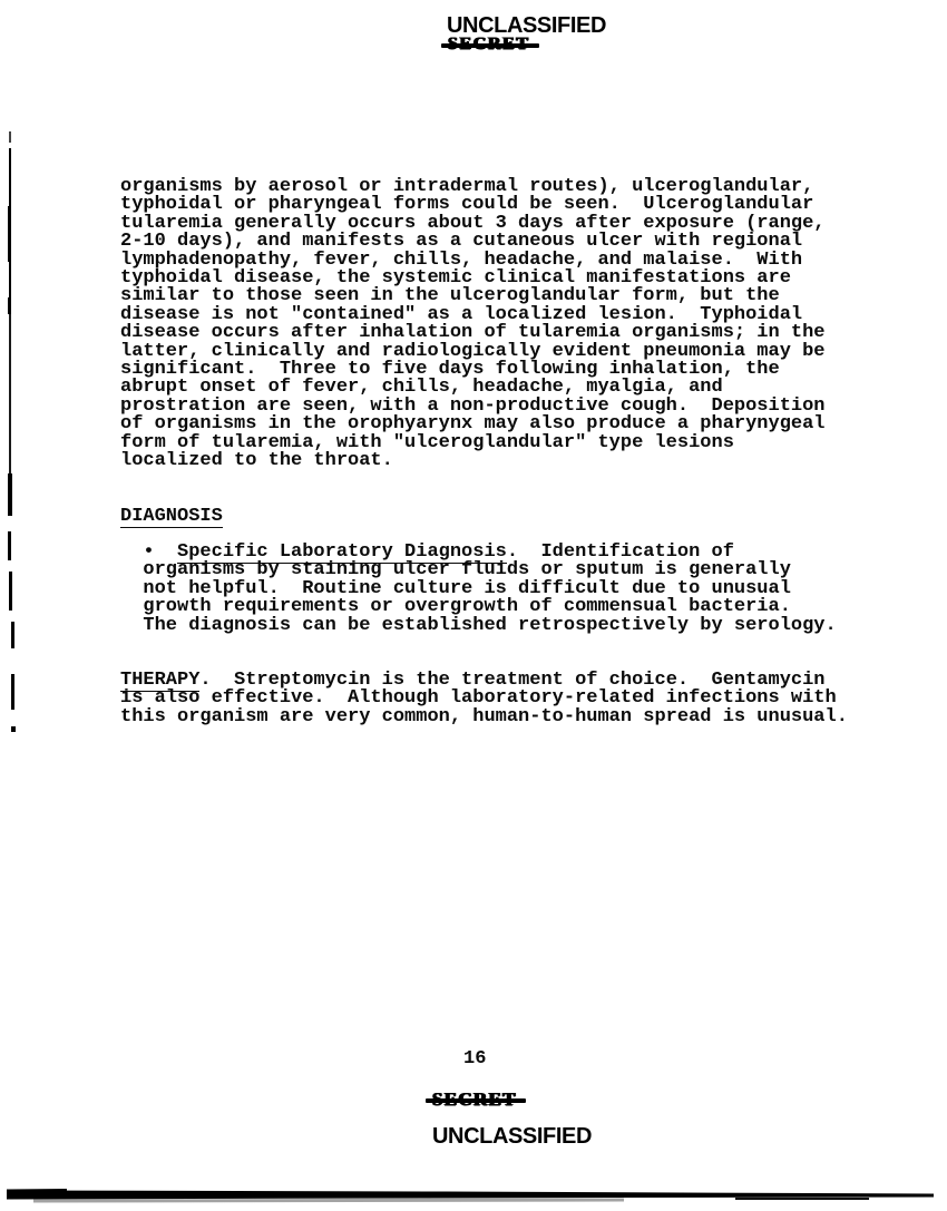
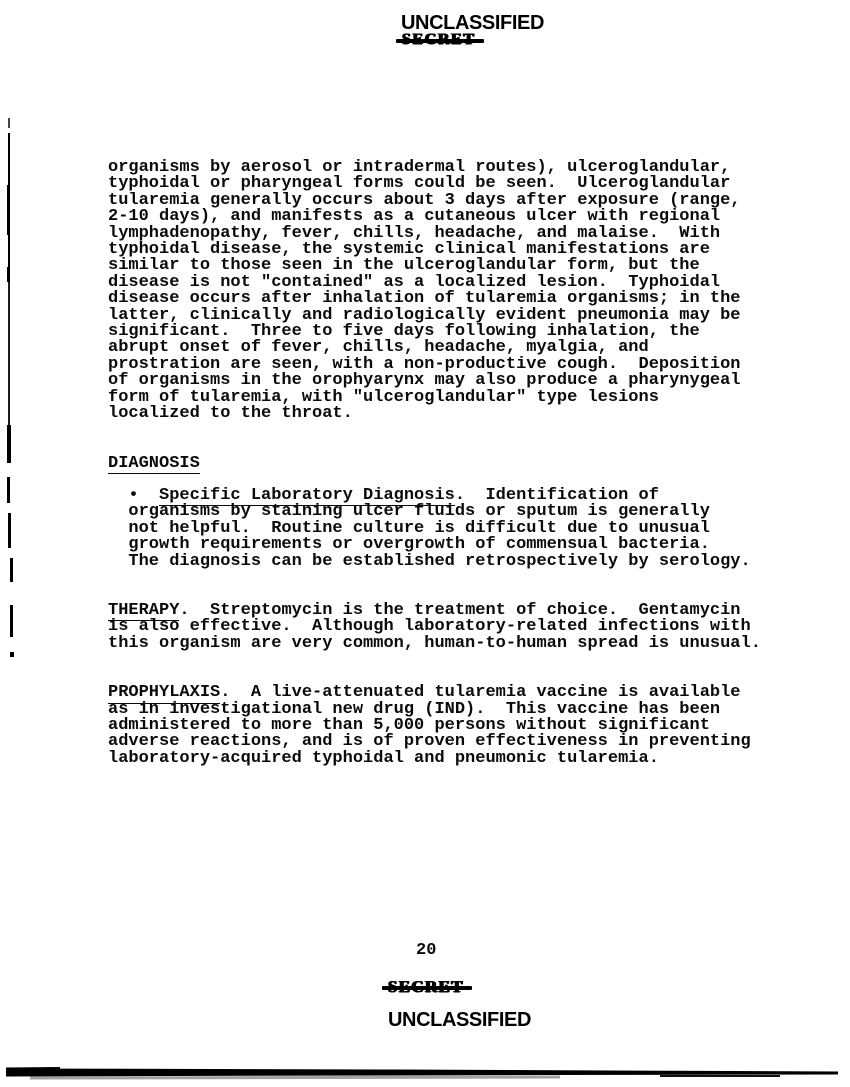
  UNCLASSIFIED
  organisms by aerosol or intradermal routes), ulceroglandular,
  typhoidal or pharyngeal forms could be seen. Ulceroglandular
  tularemia generally occurs about 3 days after exposure (range,
  2-10 days), and manifests as a cutaneous ulcer with regional
  lymphadenopathy, fever, chills, headache, and malaise. With
  typhoidal disease, the systemic clinical manifestations are
  similar to those seen in the ulceroglandular form, but the
  disease is not "contained" as a localized lesion. Typhoidal
  disease occurs after inhalation of tularemia organisms; in the
  latter, clinically and radiologically evident pneumonia may be
  significant. Three to five days following inhalation, the
  abrupt onset of fever, chills, headache, myalgia, and
  prostration are seen, with a non-productive cough. Deposition
  of organisms in the orophyarynx may also produce a pharynygeal
  form of tularemia, with "ulceroglandular" type lesions
  localized to the throat.
  DIAGNOSIS
  • Specific Laboratory Diagnosis. Identification of
  organisms by staining ulcer fluids or sputum is generally
  not helpful. Routine culture is difficult due to unusual
  growth requirements or overgrowth of commensual bacteria.
  The diagnosis can be established retrospectively by serology.
  THERAPY. Streptomycin is the treatment of choice. Gentamycin
  is also effective. Although laboratory-related infections with
  this organism are very common, human-to-human spread is unusual.
+ PROPHYLAXIS. A live-attenuated tularemia vaccine is available
+ as in investigational new drug (IND). This vaccine has been
+ administered to more than 5,000 persons without significant
+ adverse reactions, and is of proven effectiveness in preventing
+ laboratory-acquired typhoidal and pneumonic tularemia.
- 16
+ 20
  UNCLASSIFIED
